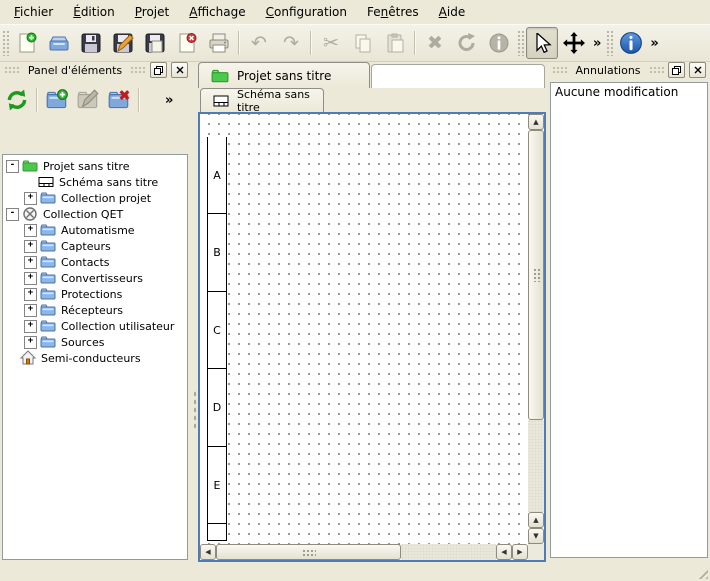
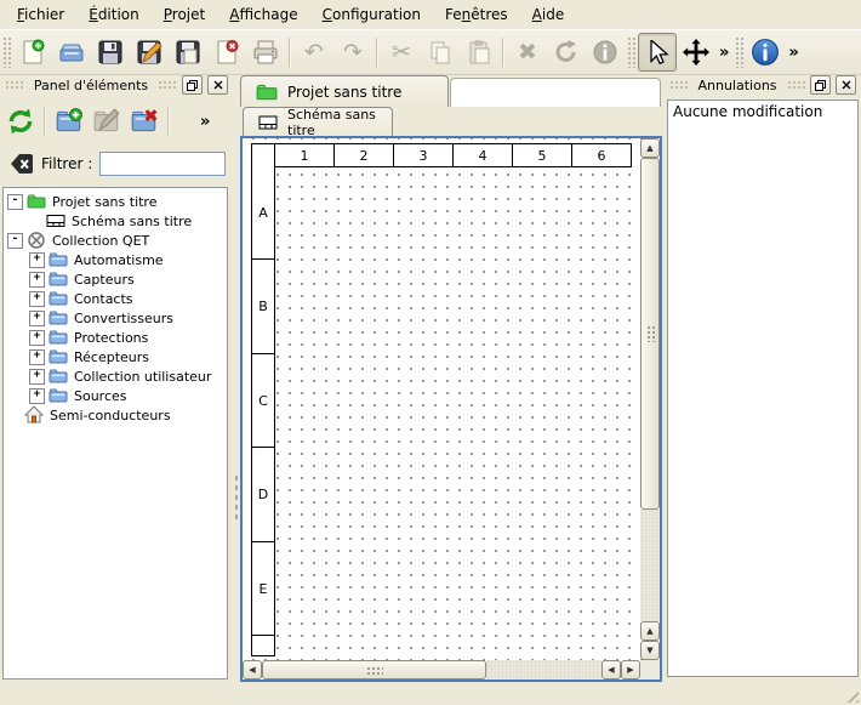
  Fichier
  Édition
  Projet
  Affichage
  Configuration
  Fenêtres
  Aide
  ↶
  ↷
  ✂
  ✖
  »
  »
  Panel d'éléments
  »
+ Filtrer :
  Projet sans titre
  Schéma sans titre
- Collection projet
  Collection QET
  Automatisme
  Capteurs
  Contacts
  Convertisseurs
  Protections
  Récepteurs
  Collection utilisateur
  Sources
  Semi-conducteurs
  Projet sans titre
  Schéma sans titre
+ 1
+ 2
+ 3
+ 4
+ 5
+ 6
  A
  B
  C
  D
  E
  ▲
  ▲
  ▼
  ◀
  ◀
  ▶
  Annulations
  Aucune modification
